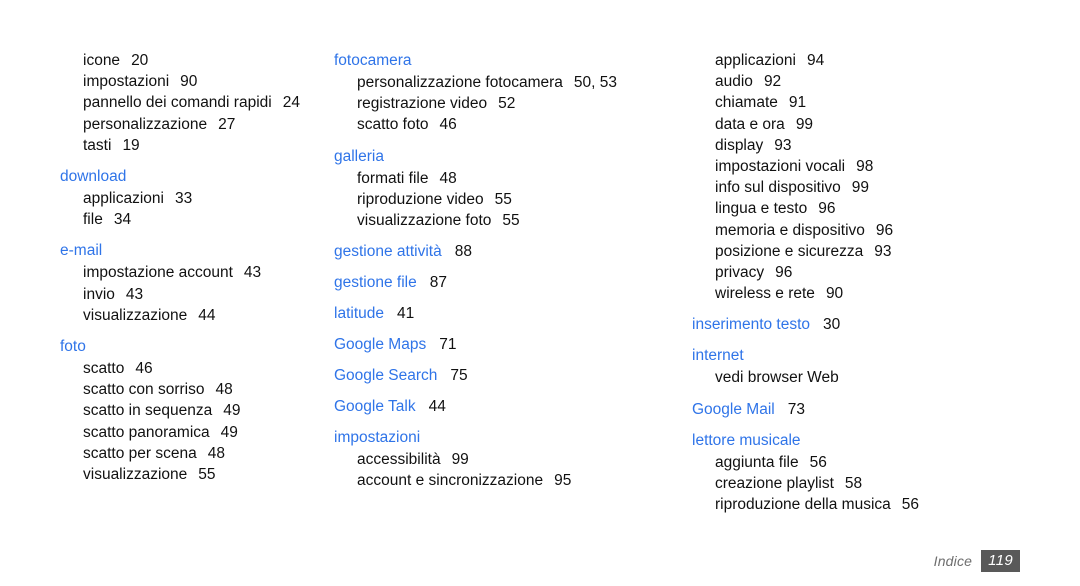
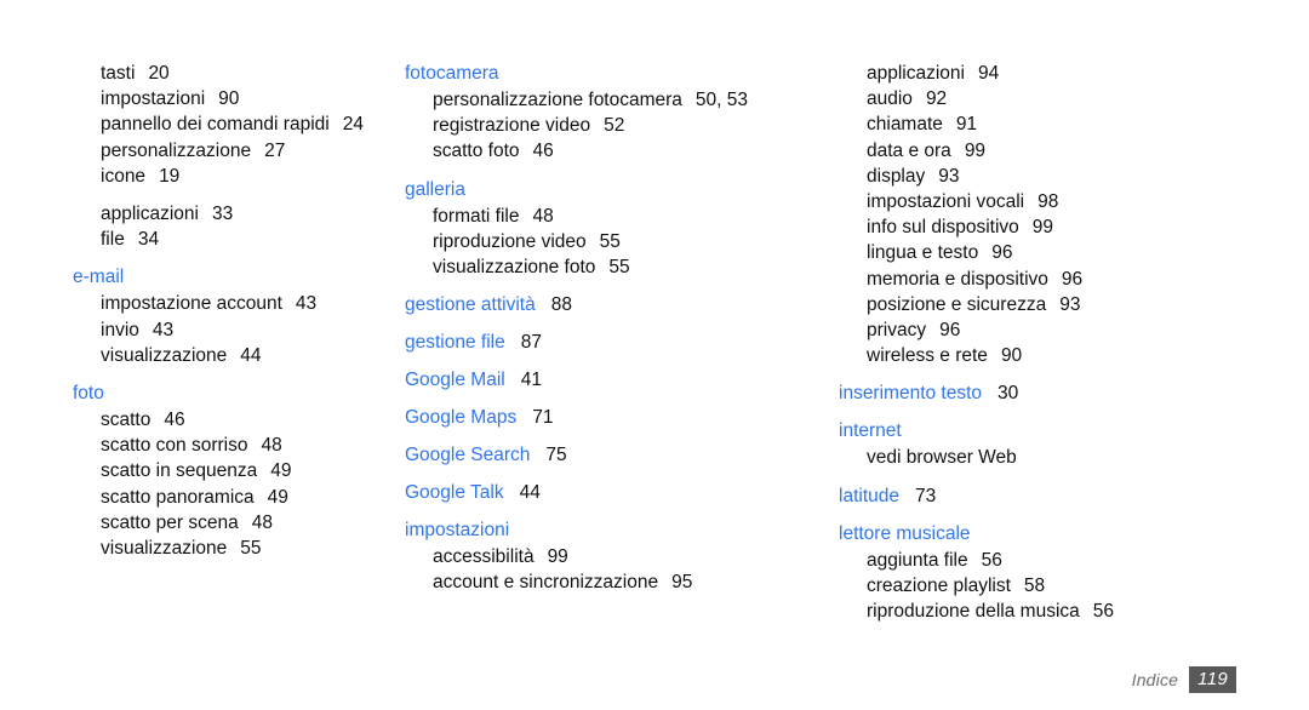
- icone 20
+ tasti 20
  impostazioni 90
  pannello dei comandi rapidi 24
  personalizzazione 27
- tasti 19
+ icone 19
- download
  applicazioni 33
  file 34
  e-mail
  impostazione account 43
  invio 43
  visualizzazione 44
  foto
  scatto 46
  scatto con sorriso 48
  scatto in sequenza 49
  scatto panoramica 49
  scatto per scena 48
  visualizzazione 55
  fotocamera
  personalizzazione fotocamera 50, 53
  registrazione video 52
  scatto foto 46
  galleria
  formati file 48
  riproduzione video 55
  visualizzazione foto 55
  gestione attività 88
  gestione file 87
- latitude 41
+ Google Mail 41
  Google Maps 71
  Google Search 75
  Google Talk 44
  impostazioni
  accessibilità 99
  account e sincronizzazione 95
  applicazioni 94
  audio 92
  chiamate 91
  data e ora 99
  display 93
  impostazioni vocali 98
  info sul dispositivo 99
  lingua e testo 96
  memoria e dispositivo 96
  posizione e sicurezza 93
  privacy 96
  wireless e rete 90
  inserimento testo 30
  internet
  vedi browser Web
- Google Mail 73
+ latitude 73
  lettore musicale
  aggiunta file 56
  creazione playlist 58
  riproduzione della musica 56
  Indice
  119
